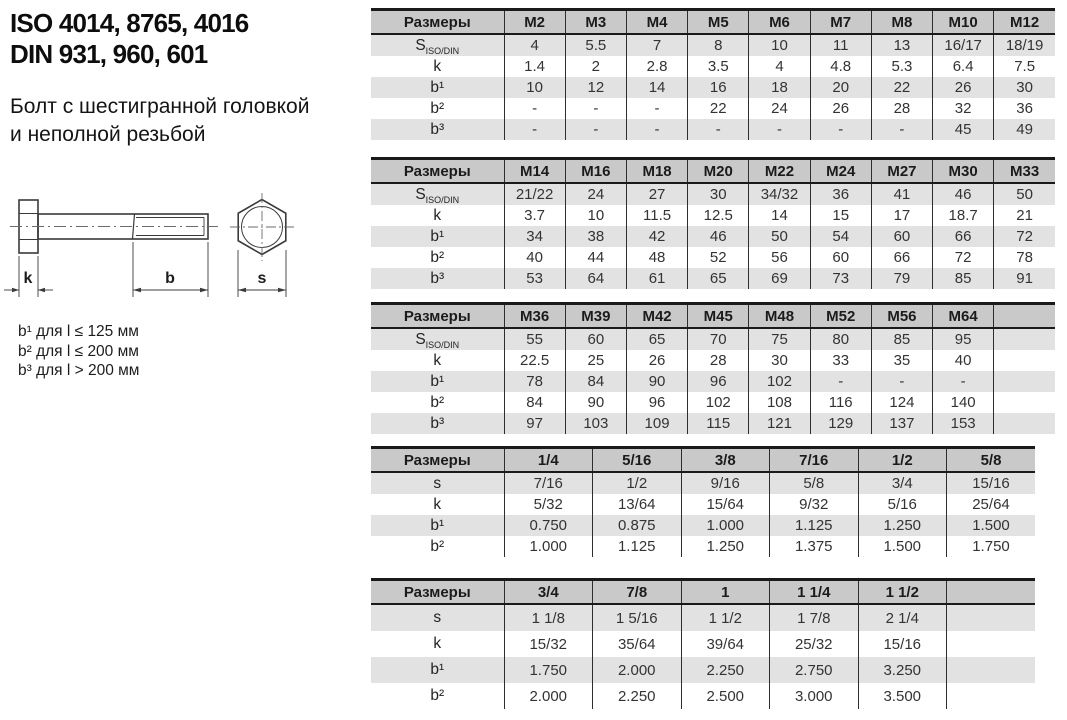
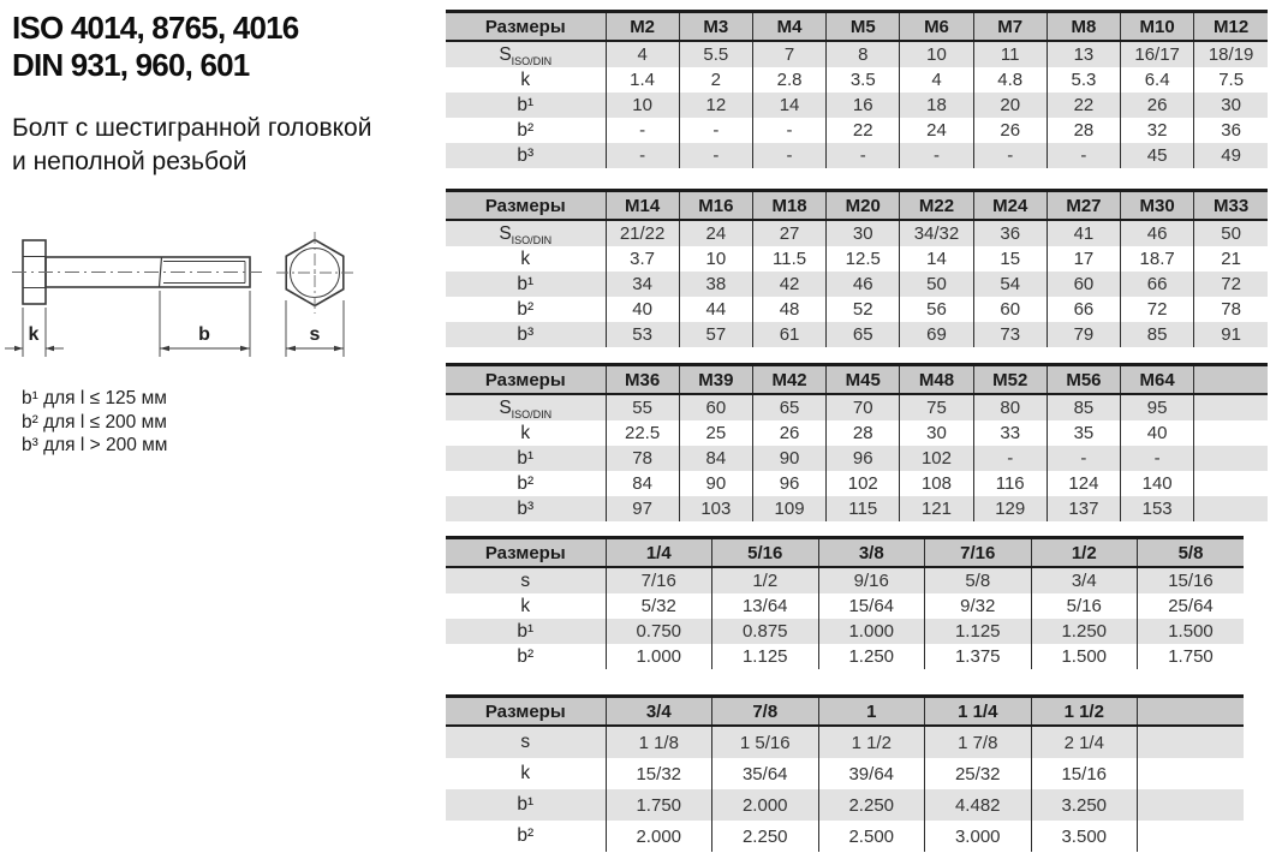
  ISO 4014, 8765, 4016
  DIN 931, 960, 601
  Болт с шестигранной головкой
  и неполной резьбой
  k
  b
  s
  b¹ для l ≤ 125 мм
  b² для l ≤ 200 мм
  b³ для l > 200 мм
  Размеры	M2	M3	M4	M5	M6	M7	M8	M10	M12
  SISO/DIN	4	5.5	7	8	10	11	13	16/17	18/19
  k	1.4	2	2.8	3.5	4	4.8	5.3	6.4	7.5
  b¹	10	12	14	16	18	20	22	26	30
  b²	-	-	-	22	24	26	28	32	36
  b³	-	-	-	-	-	-	-	45	49
  Размеры	M14	M16	M18	M20	M22	M24	M27	M30	M33
  SISO/DIN	21/22	24	27	30	34/32	36	41	46	50
  k	3.7	10	11.5	12.5	14	15	17	18.7	21
  b¹	34	38	42	46	50	54	60	66	72
  b²	40	44	48	52	56	60	66	72	78
- b³	53	64	61	65	69	73	79	85	91
+ b³	53	57	61	65	69	73	79	85	91
  Размеры	M36	M39	M42	M45	M48	M52	M56	M64
  SISO/DIN	55	60	65	70	75	80	85	95
  k	22.5	25	26	28	30	33	35	40
  b¹	78	84	90	96	102	-	-	-
  b²	84	90	96	102	108	116	124	140
  b³	97	103	109	115	121	129	137	153
  Размеры	1/4	5/16	3/8	7/16	1/2	5/8
  s	7/16	1/2	9/16	5/8	3/4	15/16
  k	5/32	13/64	15/64	9/32	5/16	25/64
  b¹	0.750	0.875	1.000	1.125	1.250	1.500
  b²	1.000	1.125	1.250	1.375	1.500	1.750
  Размеры	3/4	7/8	1	1 1/4	1 1/2
  s	1 1/8	1 5/16	1 1/2	1 7/8	2 1/4
  k	15/32	35/64	39/64	25/32	15/16
- b¹	1.750	2.000	2.250	2.750	3.250
+ b¹	1.750	2.000	2.250	4.482	3.250
  b²	2.000	2.250	2.500	3.000	3.500
